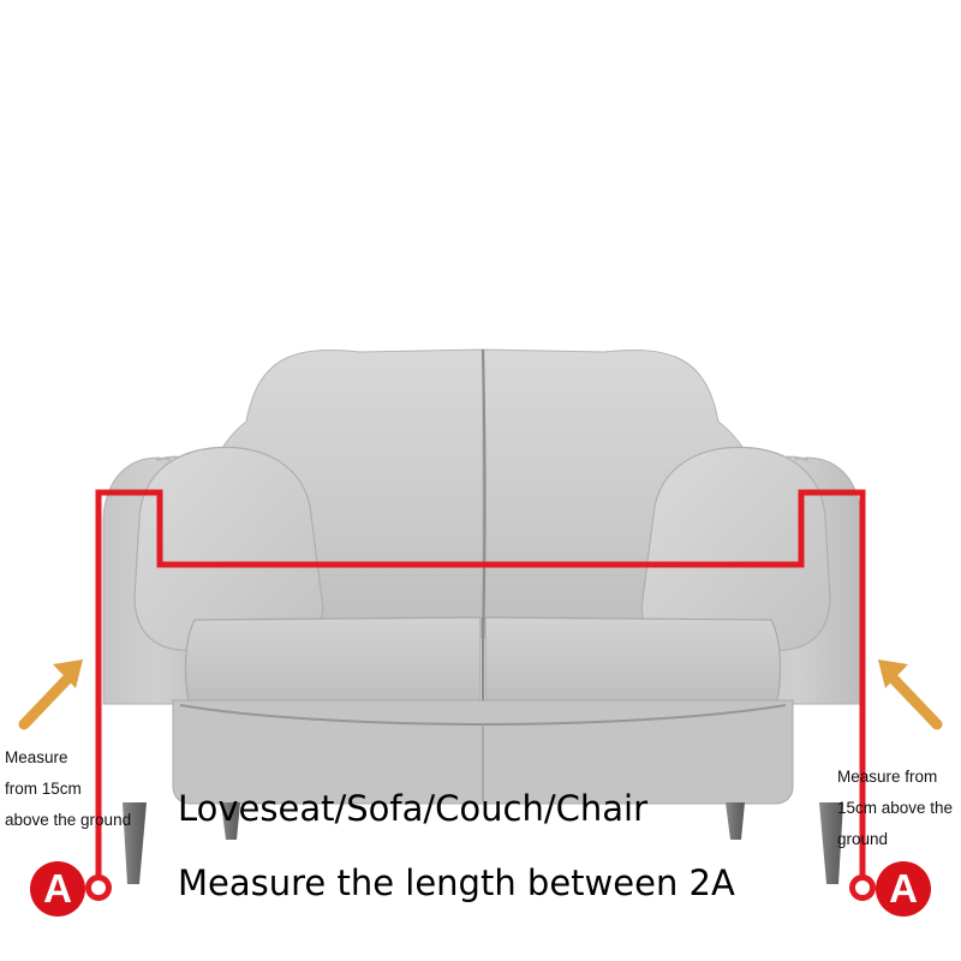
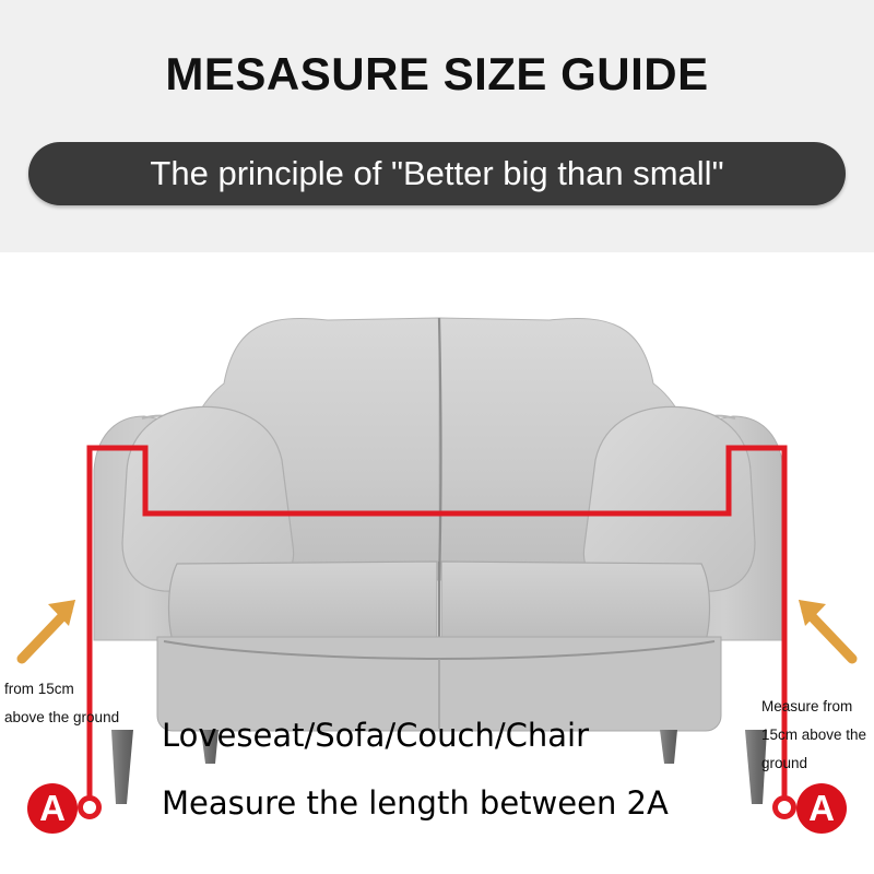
+ MESASURE SIZE GUIDE
+ The principle of "Better big than small"
  A
  A
- Measure
  from 15cm
  above the ground
  Measure from
  15cm above the
  ground
  Loveseat/Sofa/Couch/Chair
  Measure the length between 2A
